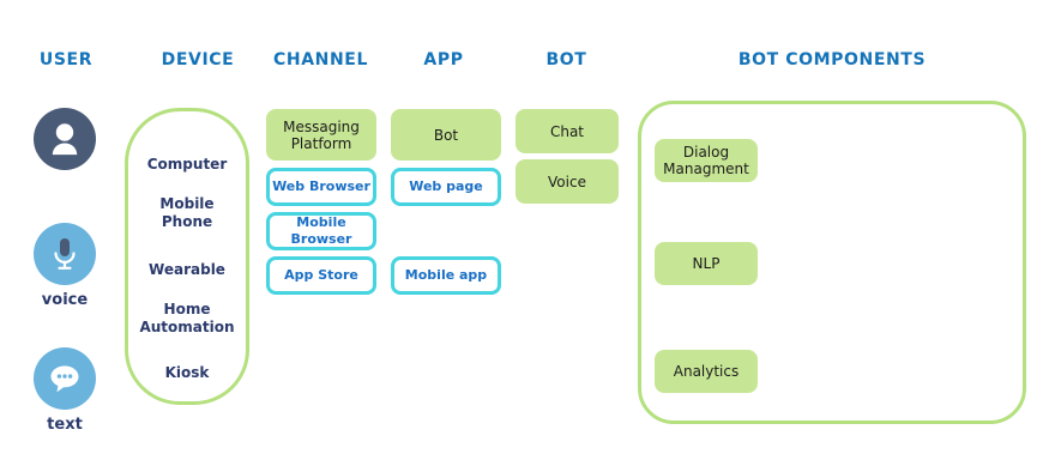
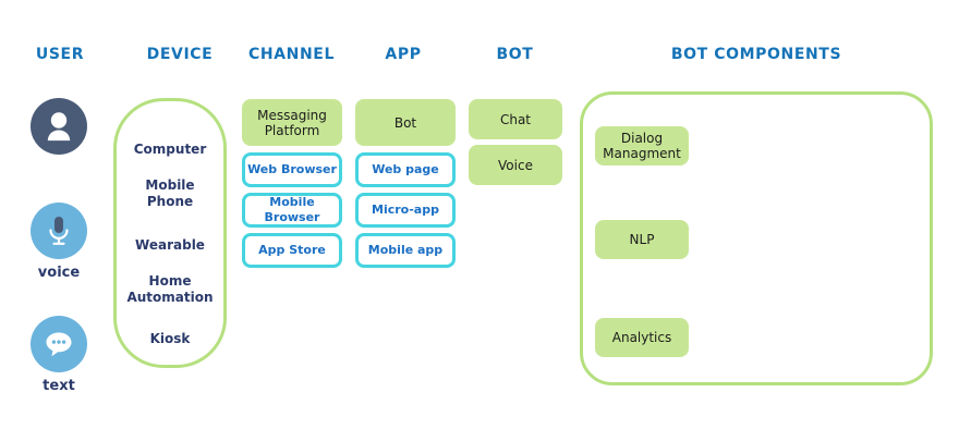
  USER
  DEVICE
  CHANNEL
  APP
  BOT
  BOT COMPONENTS
  voice
  text
  Computer
  Mobile
  Phone
  Wearable
  Home
  Automation
  Kiosk
  Messaging
  Platform
  Web Browser
  Mobile Browser
  App Store
  Bot
  Web page
+ Micro-app
  Mobile app
  Chat
  Voice
  Dialog
  Managment
  NLP
  Analytics
